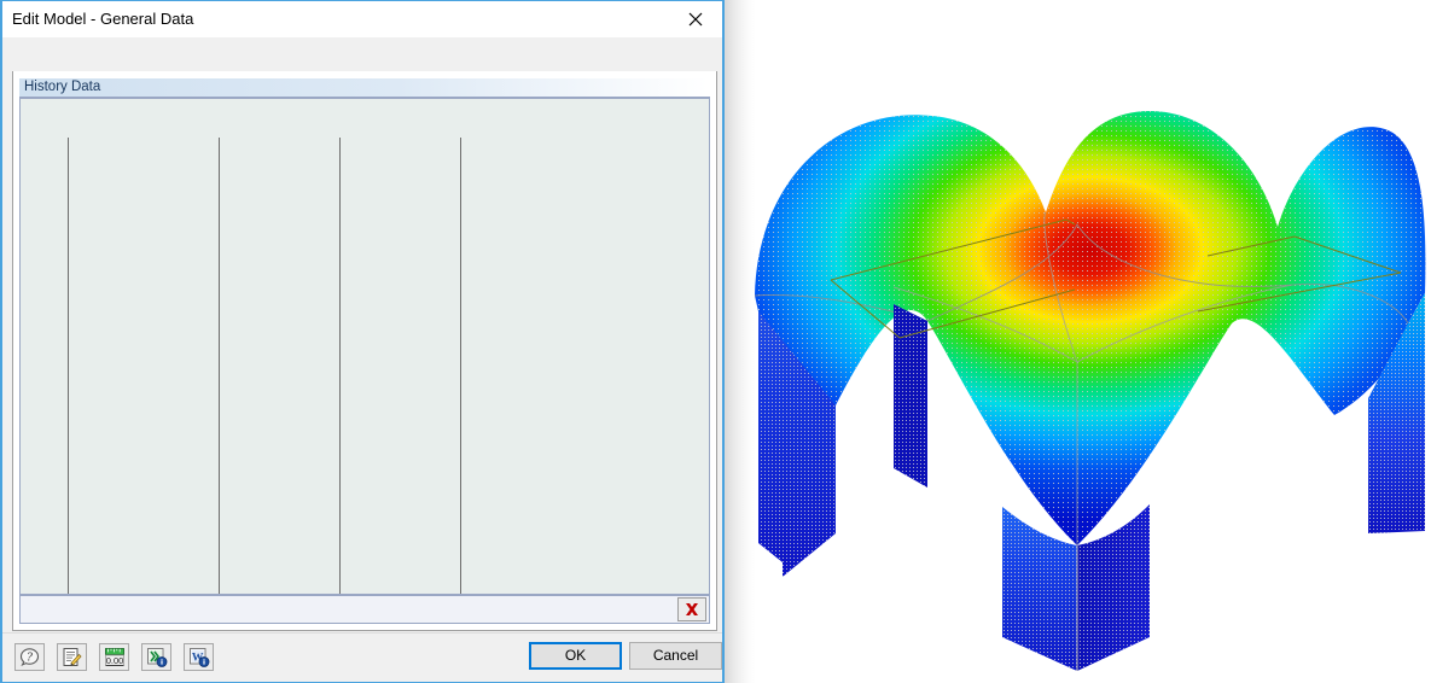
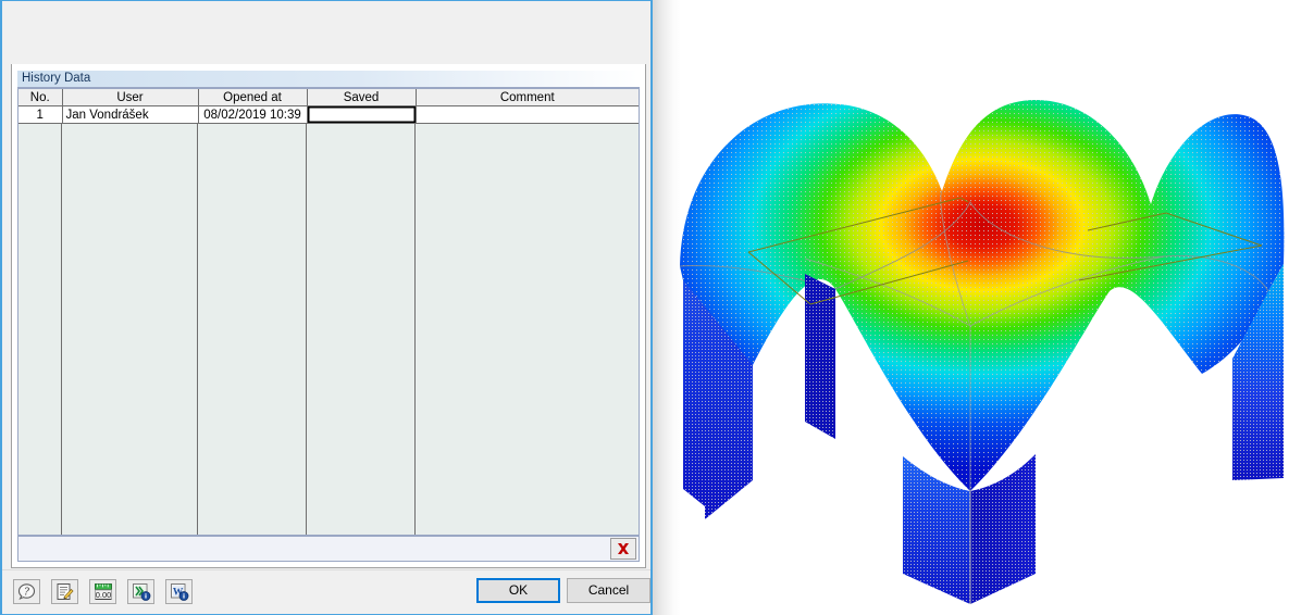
- Edit Model - General Data
  History Data
+ No.	User	Opened at	Saved	Comment
+ 1	Jan Vondrášek	08/02/2019 10:39
  ?
  0.00
  W
  OK
  Cancel
